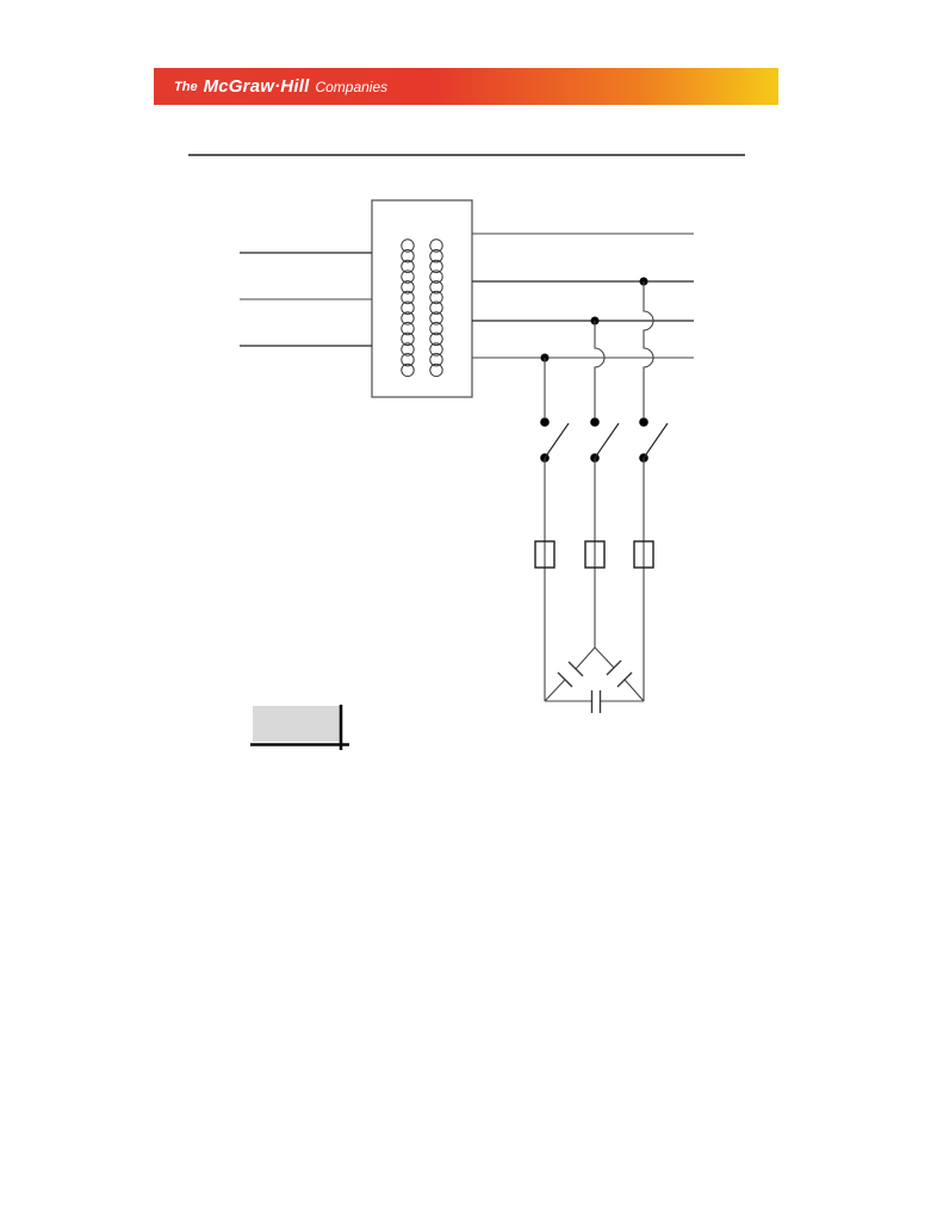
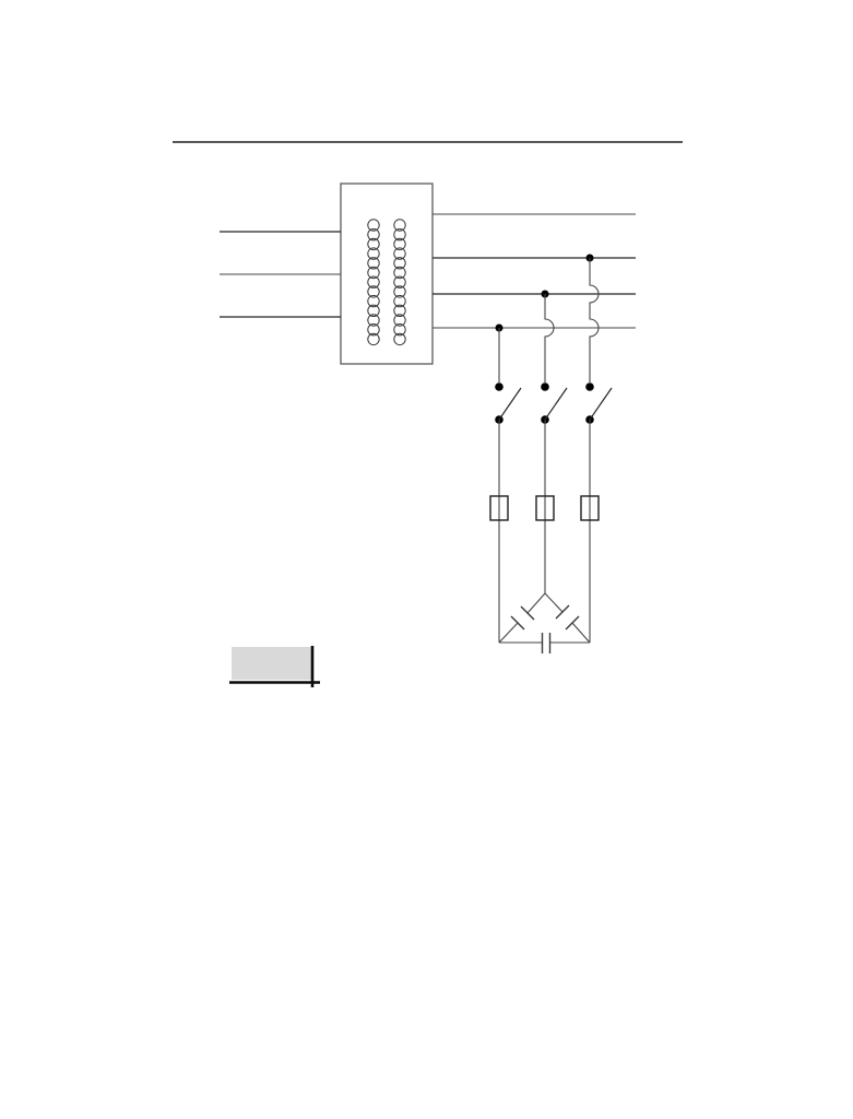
- The
- McGraw·Hill
- Companies
